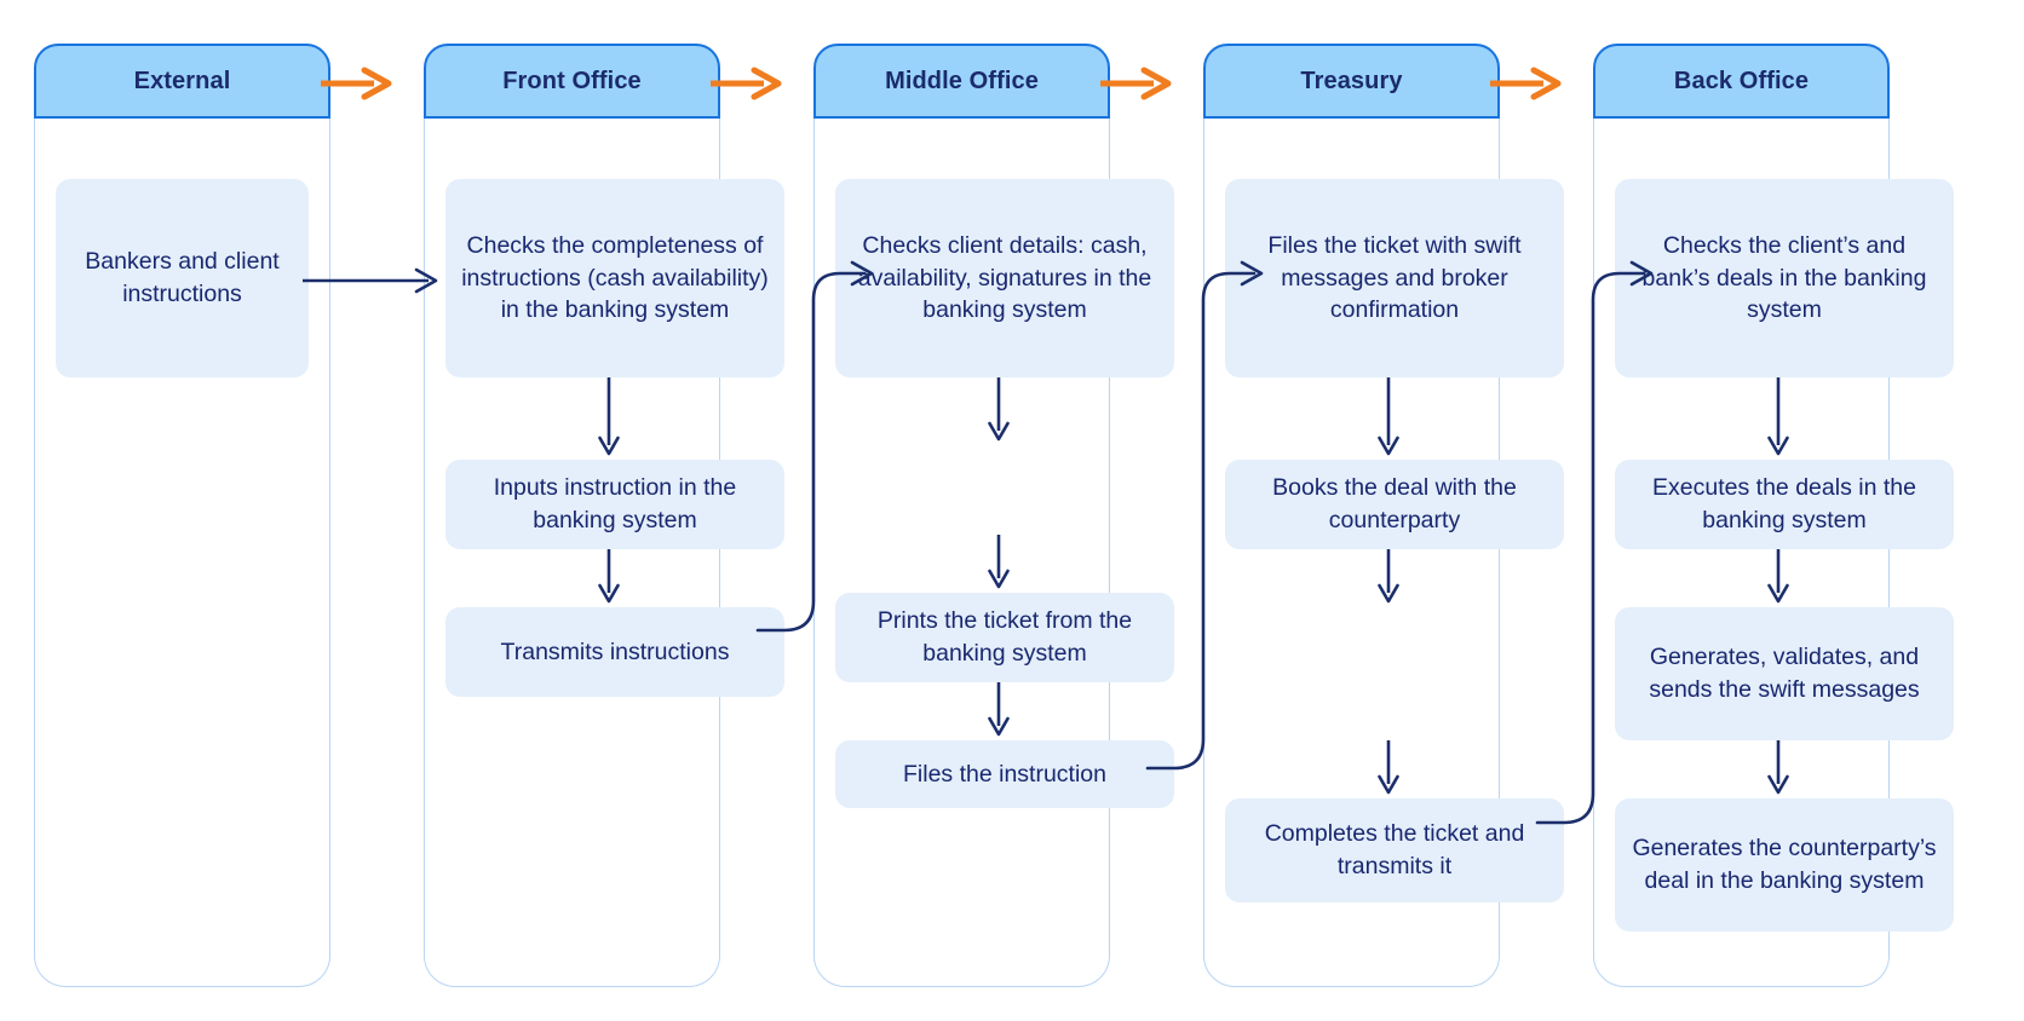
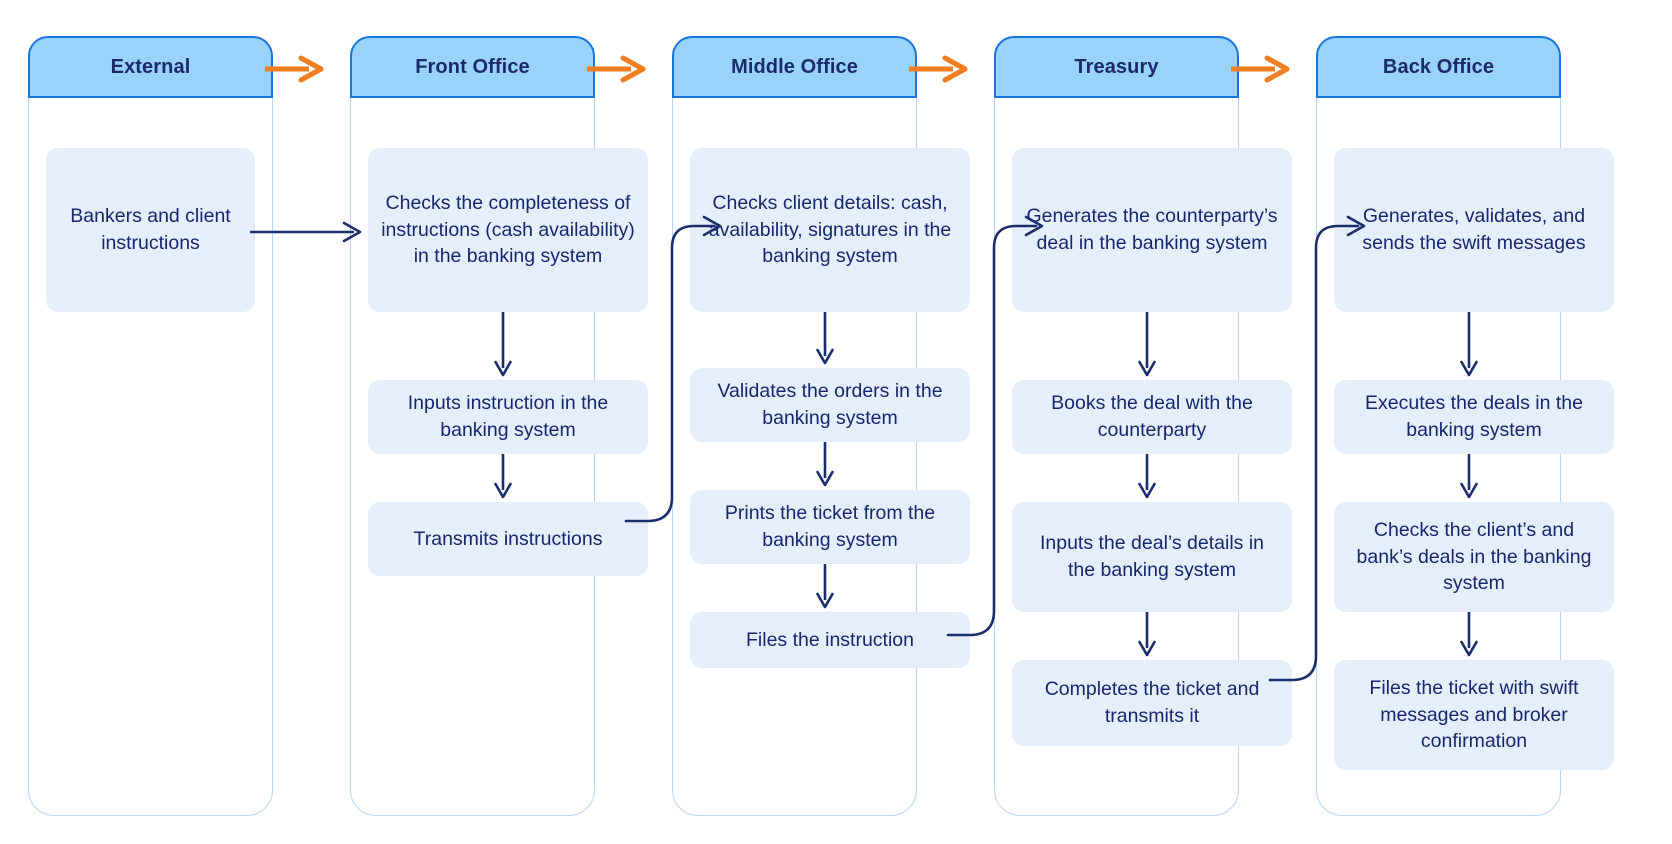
  External
  Bankers and client instructions
  Front Office
  Checks the completeness of instructions (cash availability) in the banking system
  Inputs instruction in the banking system
  Transmits instructions
  Middle Office
  Checks client details: cash, vailability, signatures in the banking system
+ Validates the orders in the banking system
  Prints the ticket from the banking system
  Files the instruction
  Treasury
- Files the ticket with swift messages and broker confirmation
+ Generates the counterparty’s deal in the banking system
  Books the deal with the counterparty
+ Inputs the deal’s details in the banking system
  Completes the ticket and transmits it
  Back Office
- Checks the client’s and bank’s deals in the banking system
+ Generates, validates, and sends the swift messages
  Executes the deals in the banking system
- Generates, validates, and sends the swift messages
+ Checks the client’s and bank’s deals in the banking system
- Generates the counterparty’s deal in the banking system
+ Files the ticket with swift messages and broker confirmation
